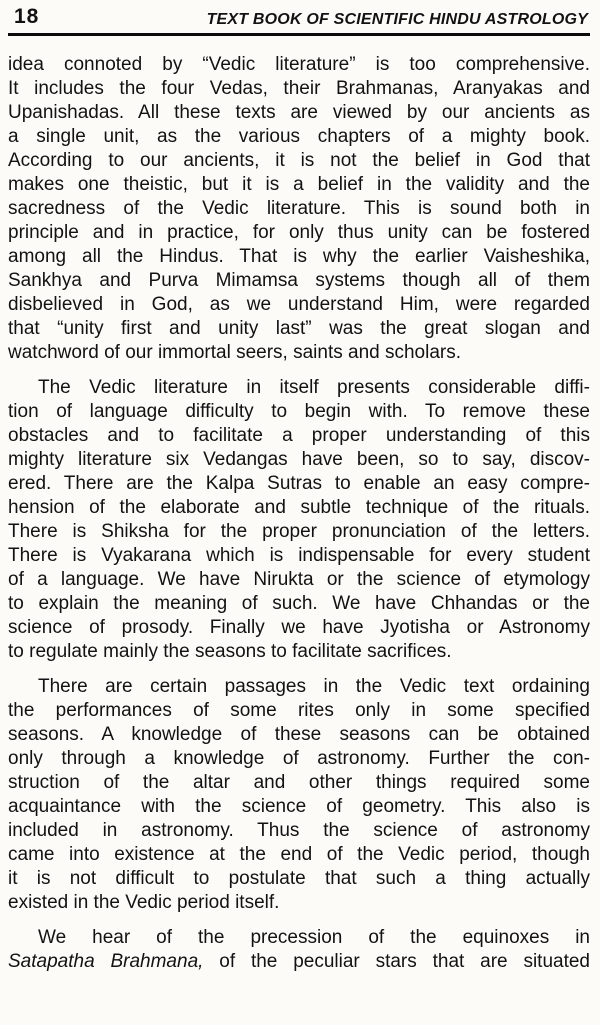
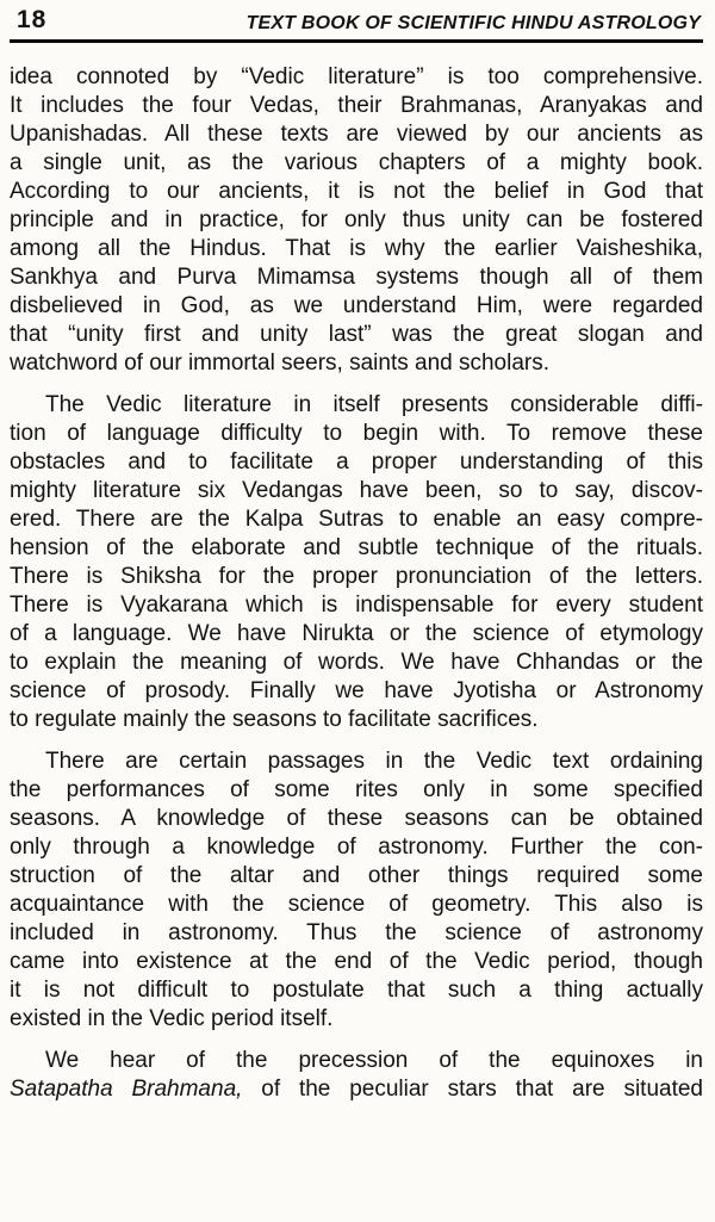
  18
  TEXT BOOK OF SCIENTIFIC HINDU ASTROLOGY
  idea connoted by “Vedic literature” is too comprehensive.
  It includes the four Vedas, their Brahmanas, Aranyakas and
  Upanishadas. All these texts are viewed by our ancients as
  a single unit, as the various chapters of a mighty book.
  According to our ancients, it is not the belief in God that
- makes one theistic, but it is a belief in the validity and the
- sacredness of the Vedic literature. This is sound both in
  principle and in practice, for only thus unity can be fostered
  among all the Hindus. That is why the earlier Vaisheshika,
  Sankhya and Purva Mimamsa systems though all of them
  disbelieved in God, as we understand Him, were regarded
  that “unity first and unity last” was the great slogan and
  watchword of our immortal seers, saints and scholars.
  The Vedic literature in itself presents considerable diffi-
  tion of language difficulty to begin with. To remove these
  obstacles and to facilitate a proper understanding of this
  mighty literature six Vedangas have been, so to say, discov-
  ered. There are the Kalpa Sutras to enable an easy compre-
  hension of the elaborate and subtle technique of the rituals.
  There is Shiksha for the proper pronunciation of the letters.
  There is Vyakarana which is indispensable for every student
  of a language. We have Nirukta or the science of etymology
- to explain the meaning of such. We have Chhandas or the
+ to explain the meaning of words. We have Chhandas or the
  science of prosody. Finally we have Jyotisha or Astronomy
  to regulate mainly the seasons to facilitate sacrifices.
  There are certain passages in the Vedic text ordaining
  the performances of some rites only in some specified
  seasons. A knowledge of these seasons can be obtained
  only through a knowledge of astronomy. Further the con-
  struction of the altar and other things required some
  acquaintance with the science of geometry. This also is
  included in astronomy. Thus the science of astronomy
  came into existence at the end of the Vedic period, though
  it is not difficult to postulate that such a thing actually
  existed in the Vedic period itself.
  We hear of the precession of the equinoxes in
  Satapatha Brahmana, of the peculiar stars that are situated
